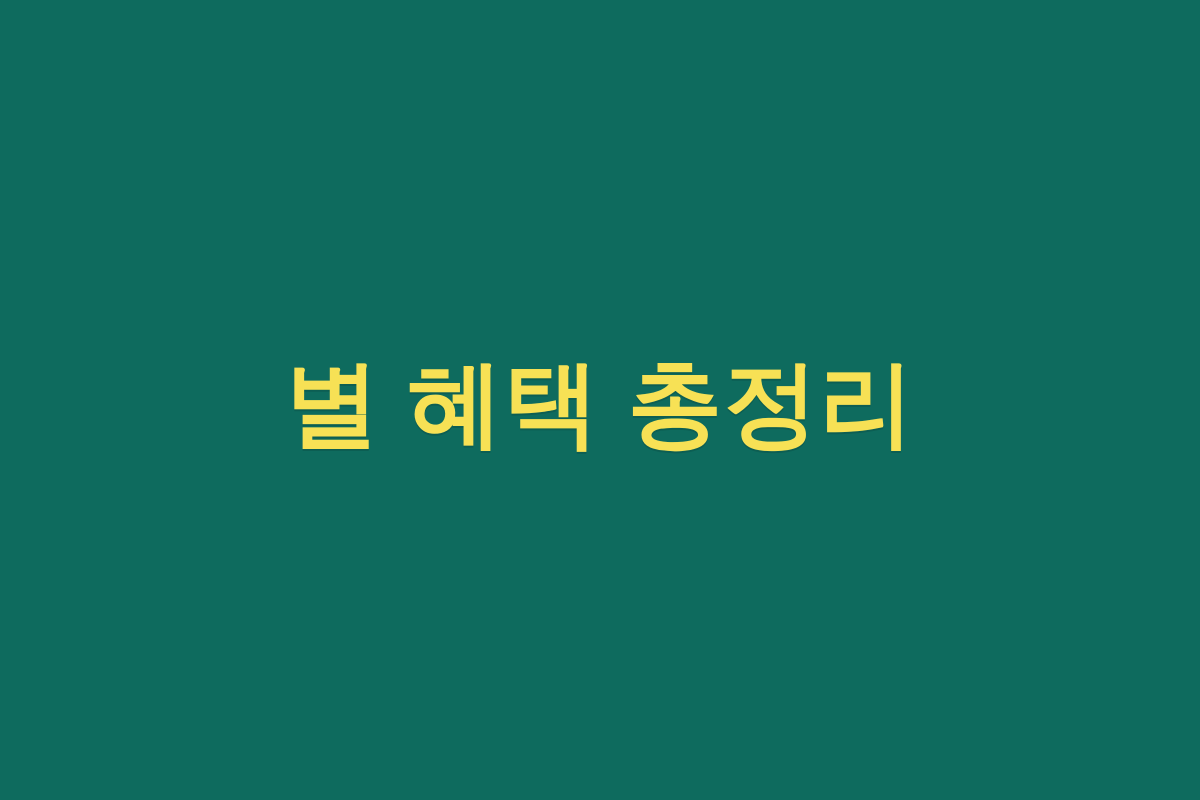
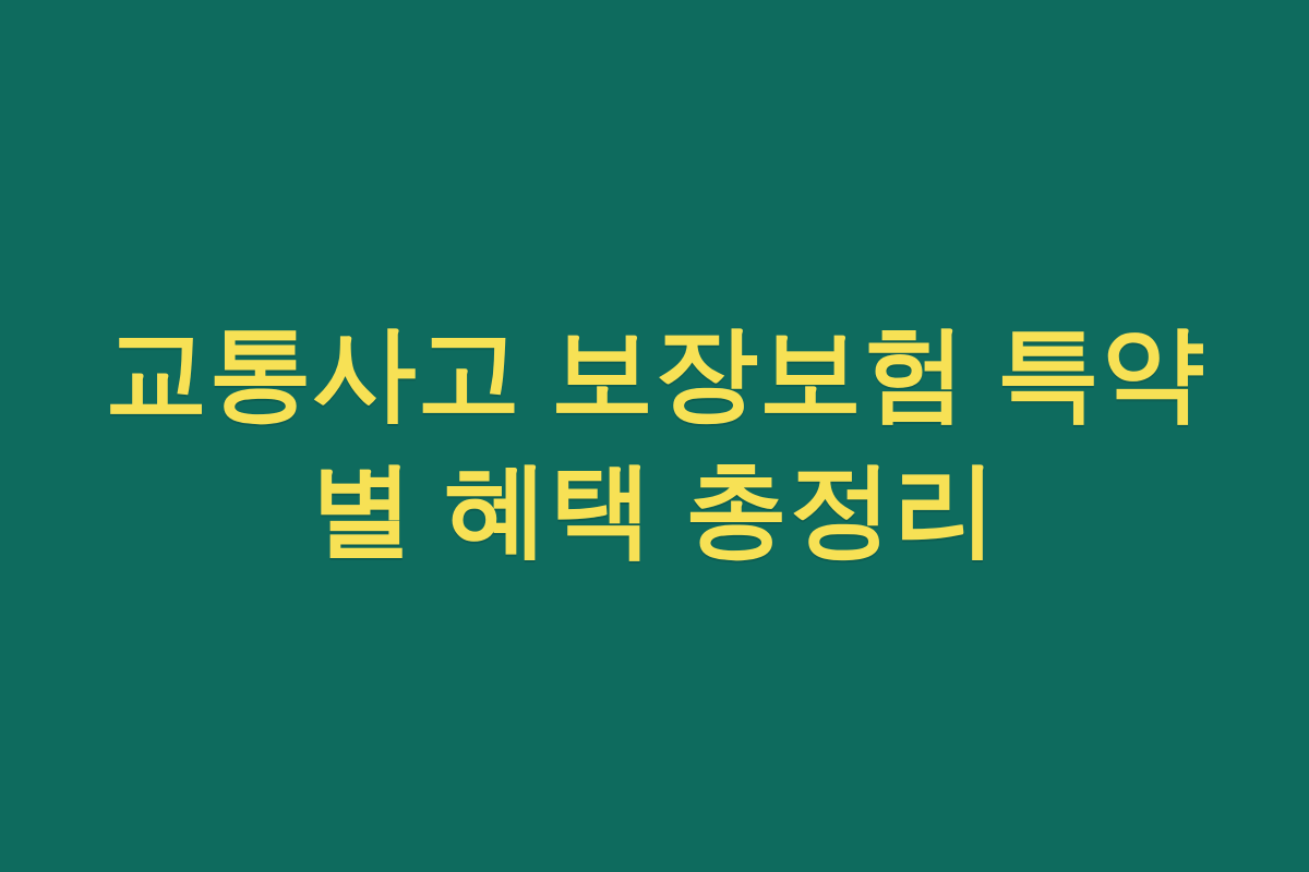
+ 교통사고 보장보험 특약
  별 혜택 총정리
